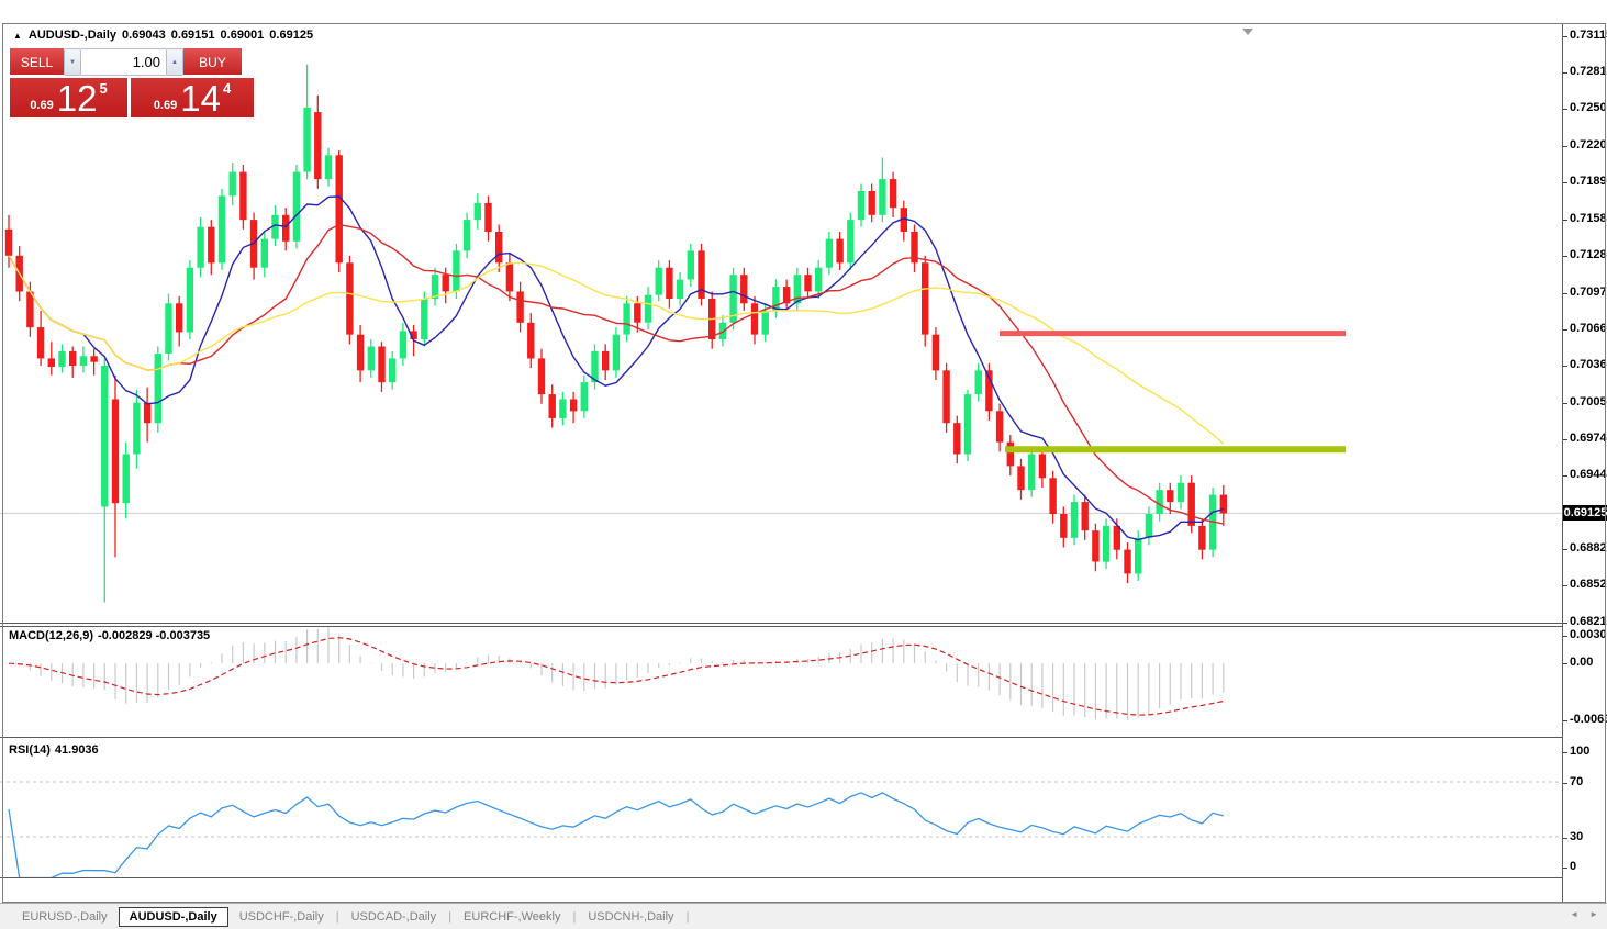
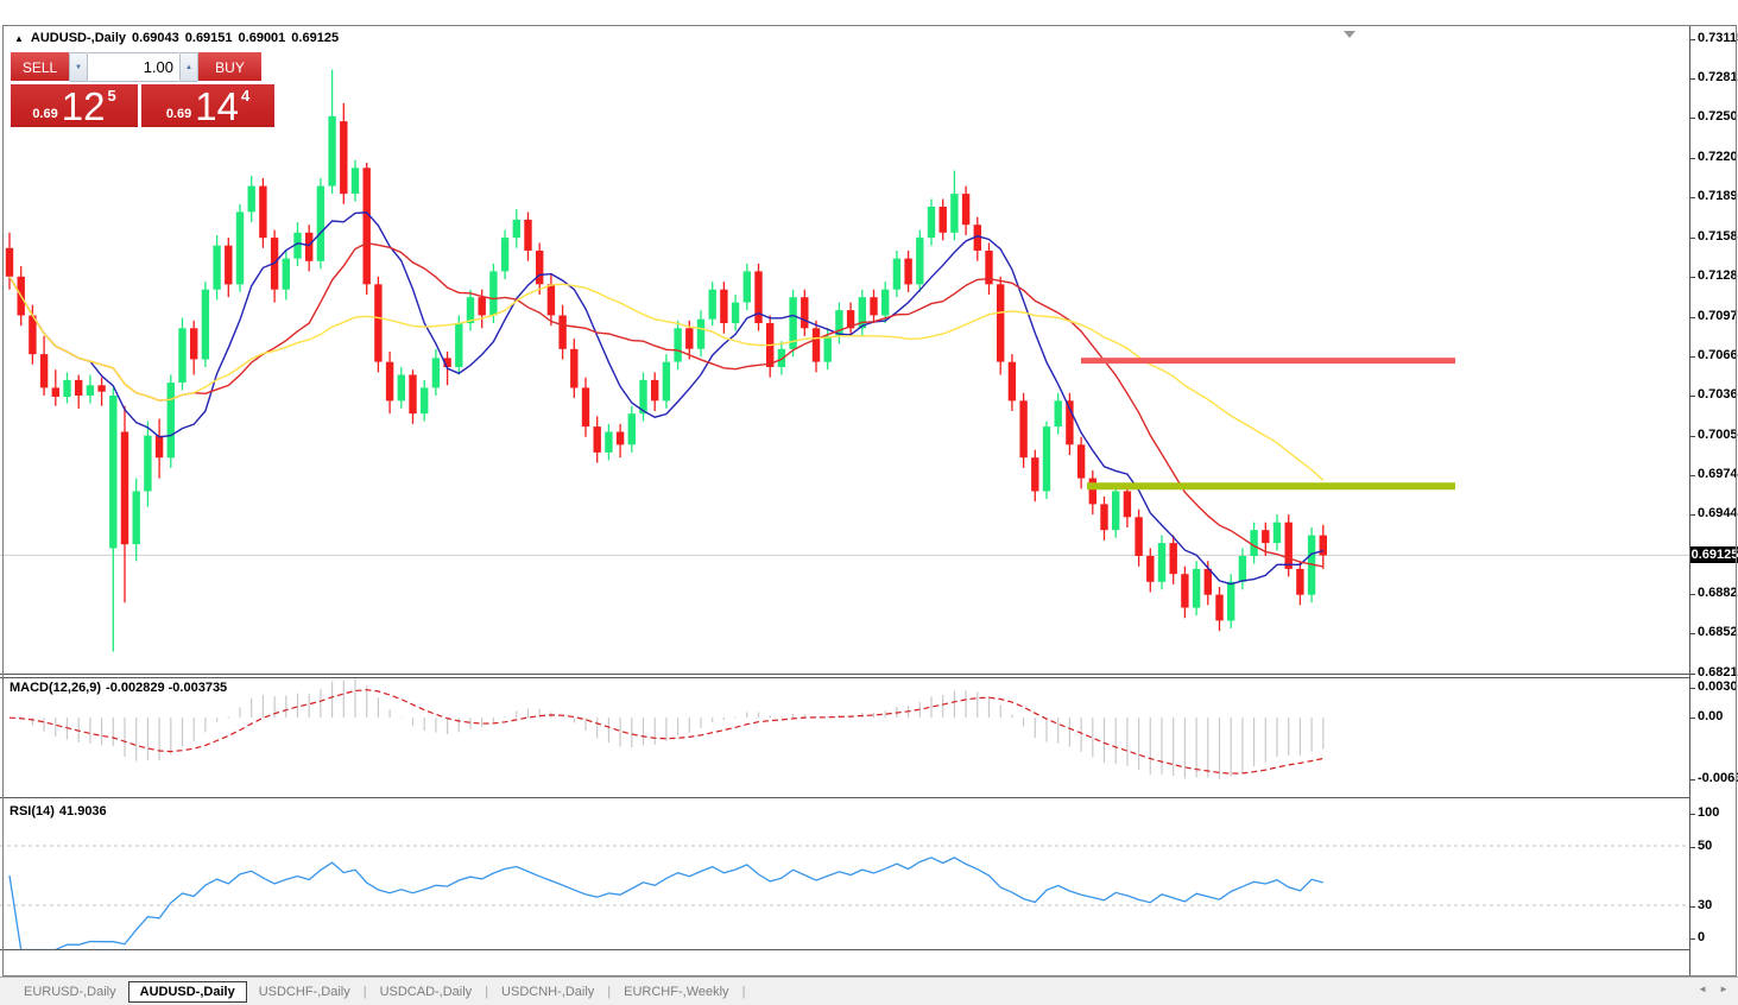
  ▲ AUDUSD-,Daily 0.69043 0.69151 0.69001 0.69125
  SELL
  1.00
  BUY
  0.69
  12
  5
  0.69
  14
  4
  MACD(12,26,9) -0.002829 -0.003735
  RSI(14) 41.9036
  0.7311
  0.7281
  0.7250
  0.7220
  0.7189
  0.7158
  0.7128
  0.7097
  0.7066
  0.7036
  0.7005
  0.6974
  0.6944
  0.6882
  0.6852
  0.6821
  0.69125
  0.0030
  0.00
  100
- 70
+ 50
  30
  0
  EURUSD-,Daily
  AUDUSD-,Daily
  USDCHF-,Daily
  |
  USDCAD-,Daily
  |
- EURCHF-,Weekly
+ USDCNH-,Daily
  |
- USDCNH-,Daily
+ EURCHF-,Weekly
  |
  ◄
  ►
